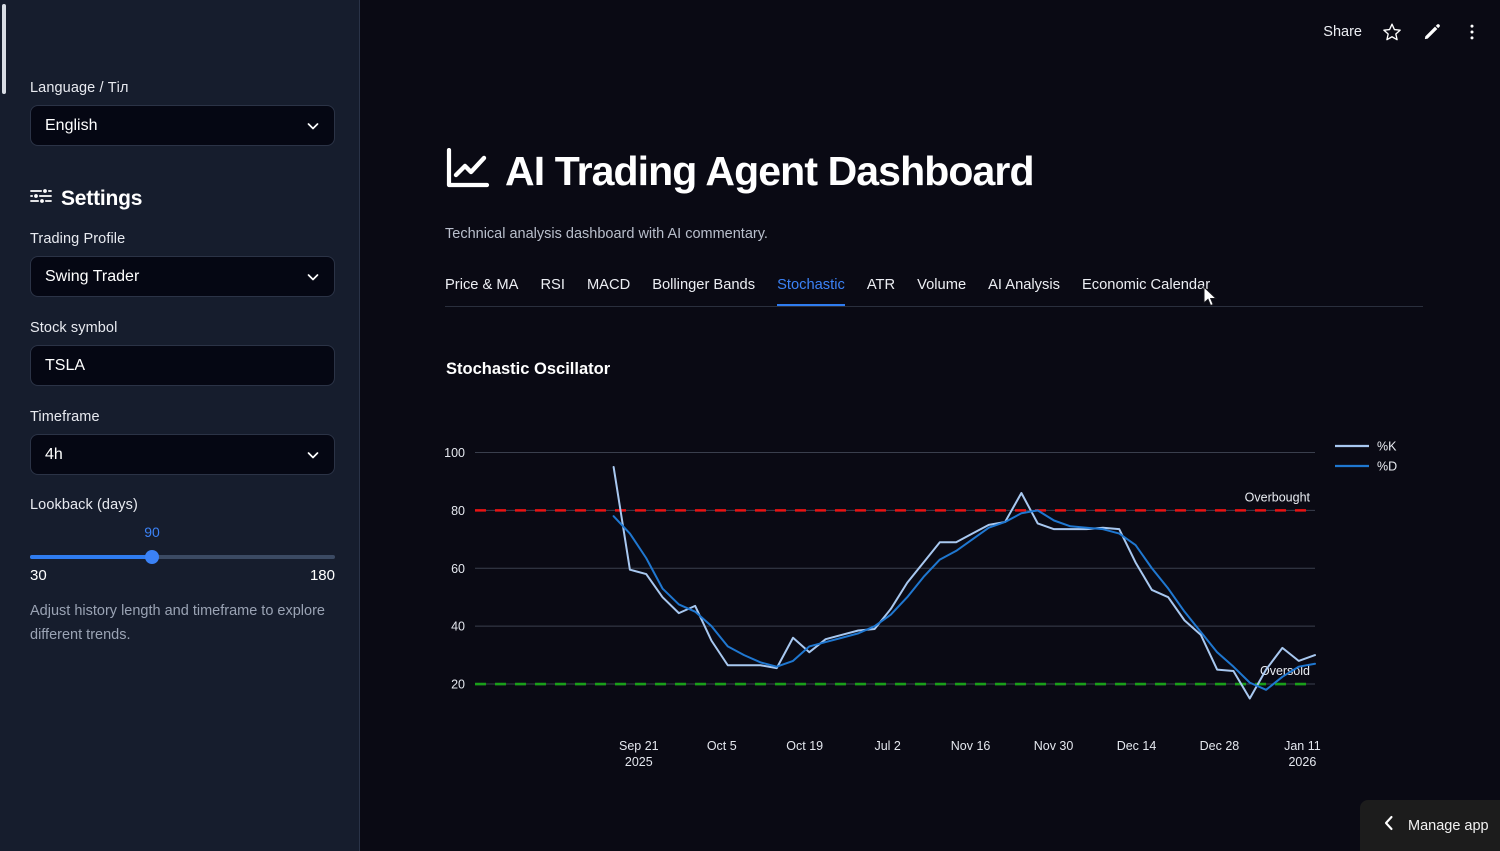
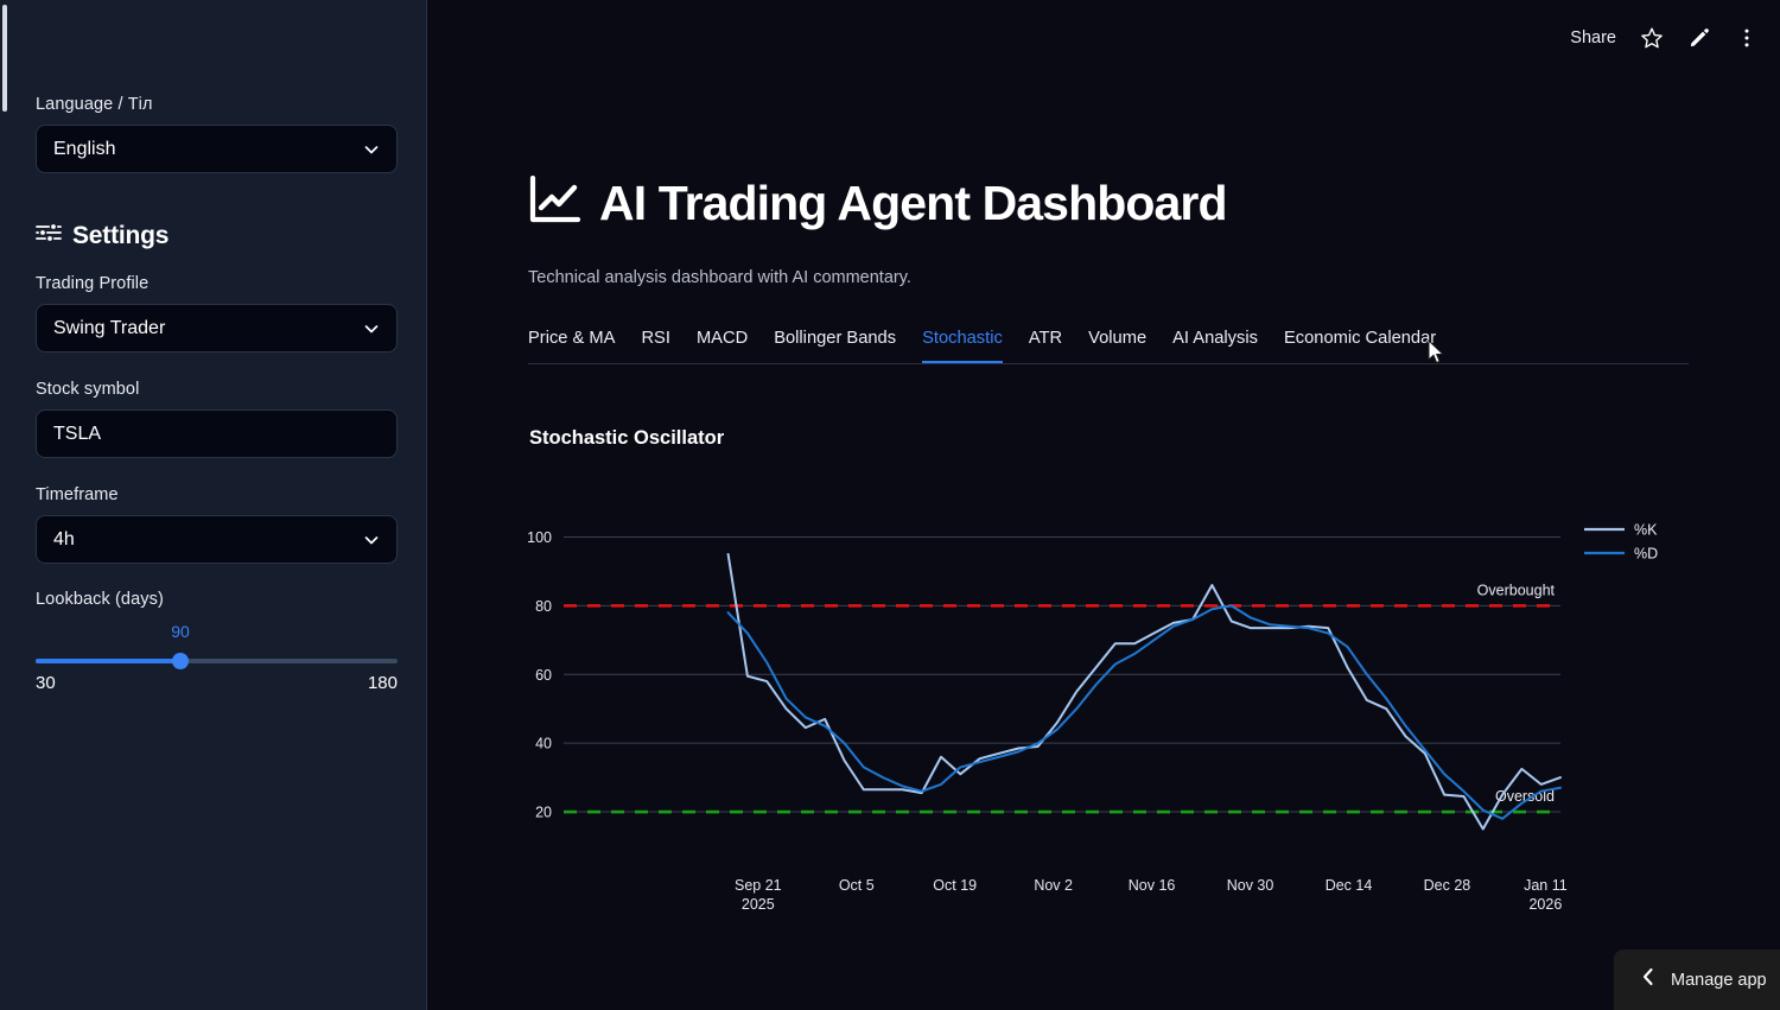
  Language / Тіл
  English
  Settings
  Trading Profile
  Swing Trader
  Stock symbol
  TSLA
  Timeframe
  4h
  Lookback (days)
  90
  30
  180
- Adjust history length and timeframe to explore different trends.
  Share
  AI Trading Agent Dashboard
  Technical analysis dashboard with AI commentary.
  Price & MA
  RSI
  MACD
  Bollinger Bands
  Stochastic
  ATR
  Volume
  AI Analysis
  Economic Calendar
  Stochastic Oscillator
  20
  40
  60
  80
  100
  Overbought
  verold
  Sep 21
  2025
  Oct 5
  Oct 19
- Jul 2
+ Nov 2
  Nov 16
  Nov 30
  Dec 14
  Dec 28
  Jan 11
  2026
  %K
  %D
  Manage app
